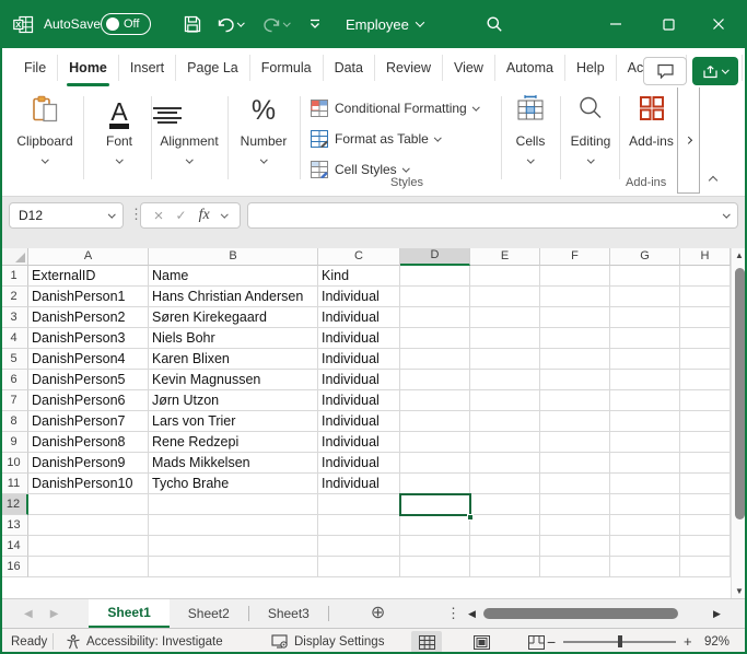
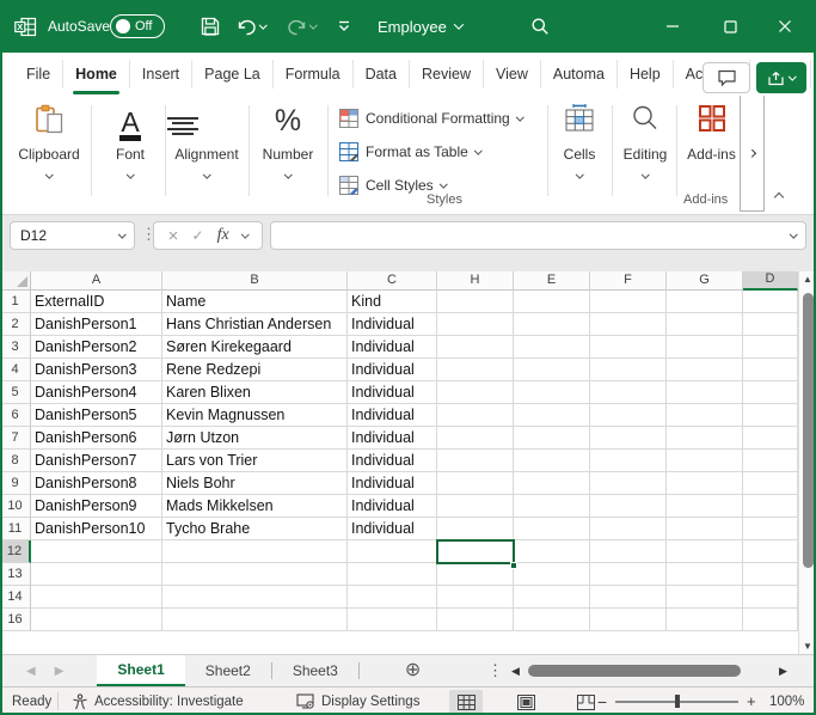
  X
  AutoSave
  Off
  Employee
  File
  Home
  Insert
  Page La
  Formula
  Data
  Review
  View
  Automa
  Help
  Clipboard
  A
  Font
  Alignment
  %
  Number
  Conditional Formatting
  Format as Table
  Cell Styles
  Styles
  Cells
  Editing
  Add-ins
  Add-ins
  D12
  ⋮
  ×
  ✓
  fx
  A
  B
  C
- D
+ H
  E
  F
  G
- H
+ D
  1
  ExternalID
  Name
  Kind
  2
  DanishPerson1
  Hans Christian Andersen
  Individual
  3
  DanishPerson2
  Søren Kirekegaard
  Individual
  4
  DanishPerson3
- Niels Bohr
+ Rene Redzepi
  Individual
  5
  DanishPerson4
  Karen Blixen
  Individual
  6
  DanishPerson5
  Kevin Magnussen
  Individual
  7
  DanishPerson6
  Jørn Utzon
  Individual
  8
  DanishPerson7
  Lars von Trier
  Individual
  9
  DanishPerson8
- Rene Redzepi
+ Niels Bohr
  Individual
  10
  DanishPerson9
  Mads Mikkelsen
  Individual
  11
  DanishPerson10
  Tycho Brahe
  Individual
  12
  13
  14
  16
  ▲
  ▼
  ◀
  ▶
  Sheet1
  Sheet2
  Sheet3
  ⊕
  ⋮
  ◀
  ▶
  Ready
  Accessibility: Investigate
  Display Settings
  −
  +
- 92%
+ 100%
